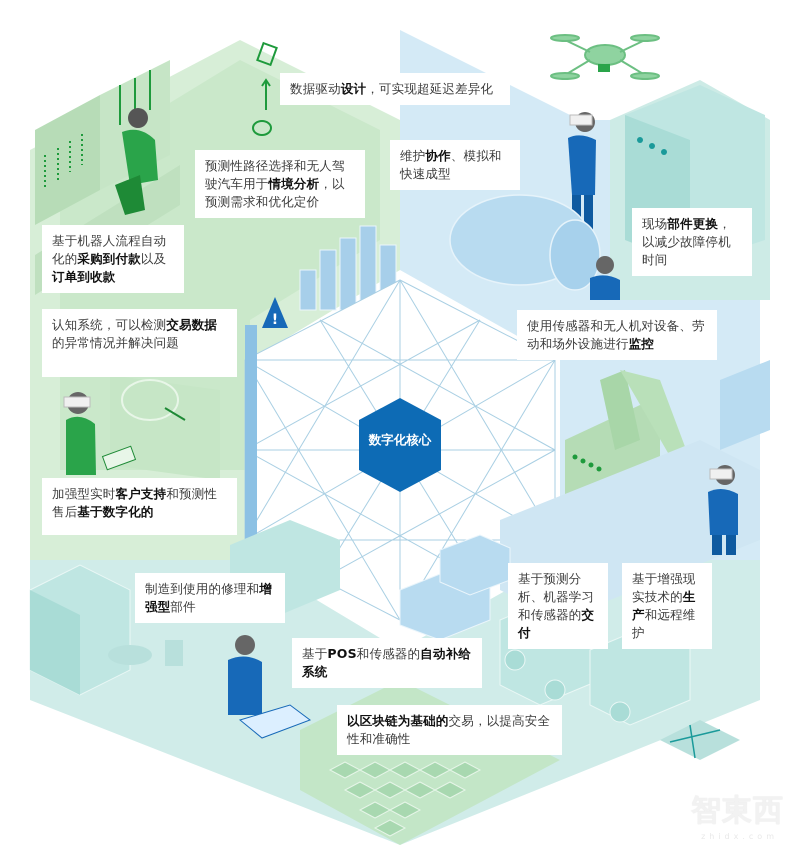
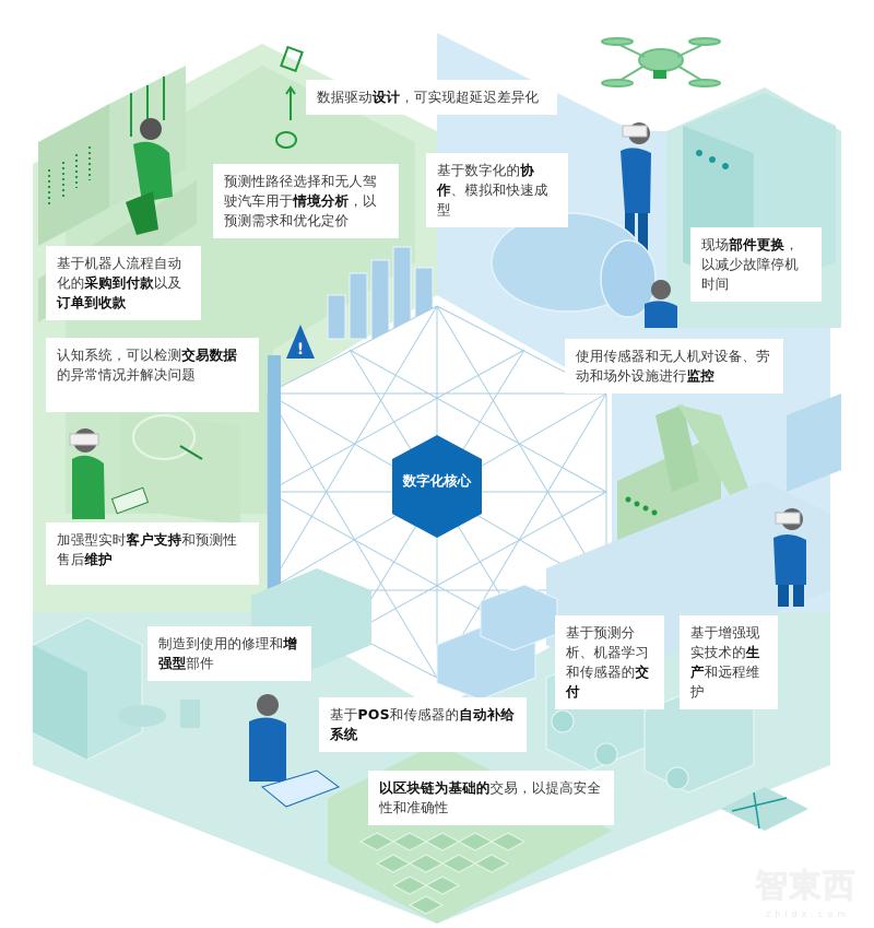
  !
  数字化核心
  数据驱动设计，可实现超延迟差异化
  预测性路径选择和无人驾驶汽车用于情境分析，以预测需求和优化定价
- 维护协作、模拟和快速成型
+ 基于数字化的协作、模拟和快速成型
  基于机器人流程自动化的采购到付款以及订单到收款
  现场部件更换，以减少故障停机时间
  认知系统，可以检测交易数据的异常情况并解决问题
  使用传感器和无人机对设备、劳动和场外设施进行监控
- 加强型实时客户支持和预测性售后基于数字化的
+ 加强型实时客户支持和预测性售后维护
  制造到使用的修理和增强型部件
  基于预测分析、机器学习和传感器的交付
  基于增强现实技术的生产和远程维护
  基于POS和传感器的自动补给系统
  以区块链为基础的交易，以提高安全性和准确性
